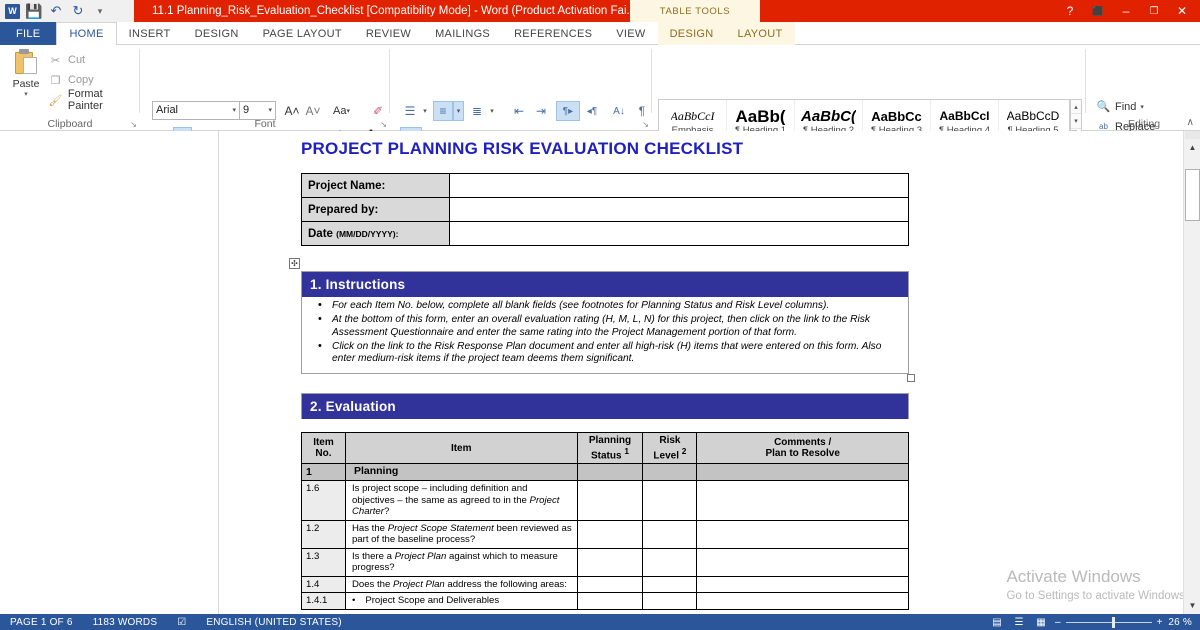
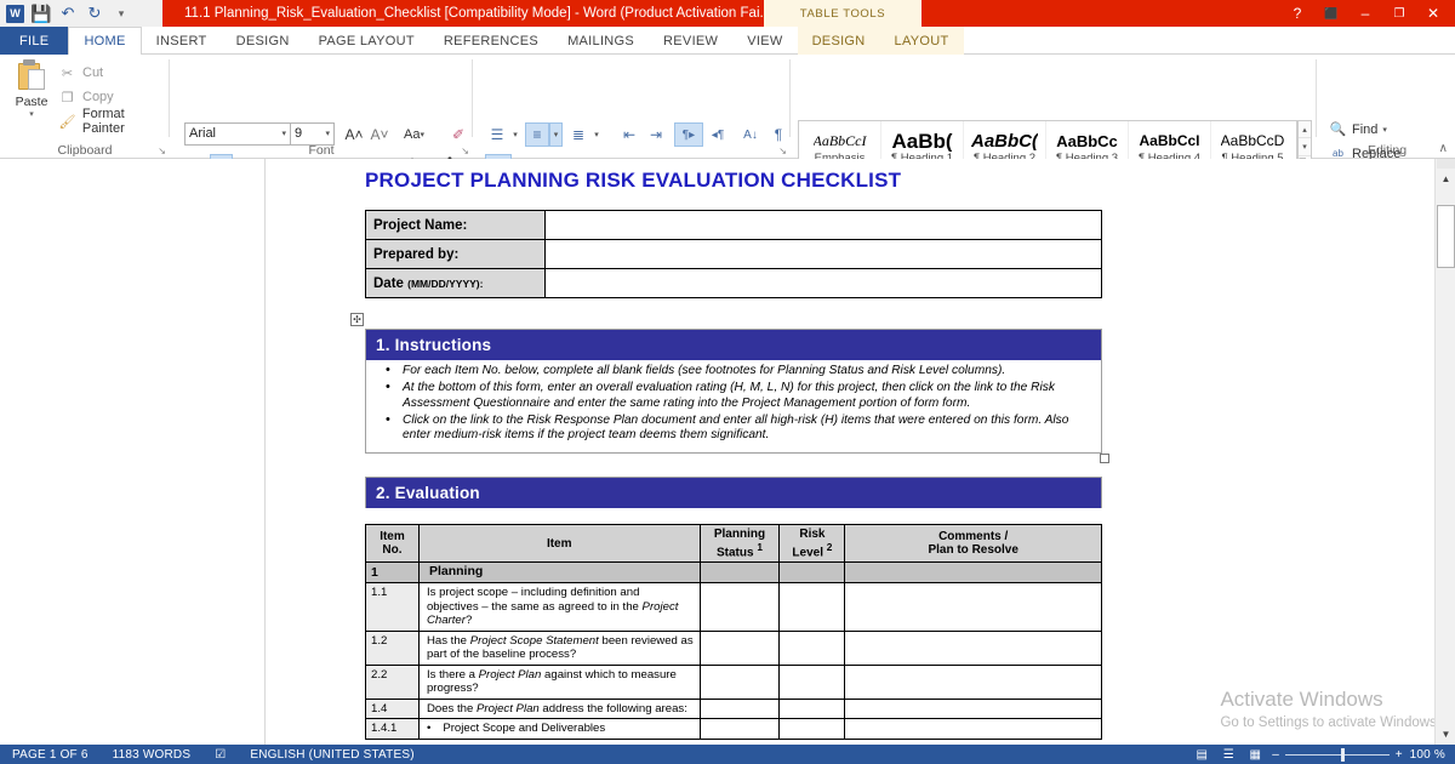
  W
  💾
  ↶
  ↻
  ▾
  11.1 Planning_Risk_Evaluation_Checklist [Compatibility Mode] - Word (Product Activation Fai.
  TABLE TOOLS
  ?
  ⬛
  –
  ❐
  ✕
  FILE
  HOME
  INSERT
  DESIGN
  PAGE LAYOUT
- REVIEW
+ REFERENCES
  MAILINGS
- REFERENCES
+ REVIEW
  VIEW
  DESIGN
  LAYOUT
  Paste
  ✂
  Cut
  ❐
  Copy
  🖌
  Format Painter
  Clipboard
  ↘
  Font
  ↘
  Arial
  9
  A˄
  A˅
  Aa
  ✐
  ↘
  ☰
  ≡
  ≣
  ⇤
  ⇥
  ¶▸
  ◂¶
  A↓
  ¶
  AaBbCcI
  Emphasis
  AaBb(
  ¶ Heading 1
  AaBbC(
  ¶ Heading 2
  AaBbCc
  ¶ Heading 3
  AaBbCcI
  ¶ Heading 4
  AaBbCcD
  ¶ Heading 5
  Editing
  🔍
  Find
  ab
  Replace
  ∧
  PROJECT PLANNING RISK EVALUATION CHECKLIST
  Project Name:
  Prepared by:
  Date (MM/DD/YYYY):
  ✣
  1. Instructions
  For each Item No. below, complete all blank fields (see footnotes for Planning Status and Risk Level columns).
- At the bottom of this form, enter an overall evaluation rating (H, M, L, N) for this project, then click on the link to the Risk Assessment Questionnaire and enter the same rating into the Project Management portion of that form.
+ At the bottom of this form, enter an overall evaluation rating (H, M, L, N) for this project, then click on the link to the Risk Assessment Questionnaire and enter the same rating into the Project Management portion of form form.
  Click on the link to the Risk Response Plan document and enter all high-risk (H) items that were entered on this form. Also enter medium-risk items if the project team deems them significant.
  2. Evaluation
  ItemNo.	Item	PlanningStatus 1	RiskLevel 2	Comments /Plan to Resolve
  1	Planning
- 1.6	Is project scope – including definition and objectives – the same as agreed to in the Project Charter?
+ 1.1	Is project scope – including definition and objectives – the same as agreed to in the Project Charter?
  1.2	Has the Project Scope Statement been reviewed as part of the baseline process?
- 1.3	Is there a Project Plan against which to measure progress?
+ 2.2	Is there a Project Plan against which to measure progress?
  1.4	Does the Project Plan address the following areas:
  1.4.1	Project Scope and Deliverables
  Activate Windows
  Go to Settings to activate Windows
  ▲
  ▼
  PAGE 1 OF 6
  1183 WORDS
  ☑
  ENGLISH (UNITED STATES)
  ▤
  ☰
  ▦
  –
  +
- 26 %
+ 100 %
